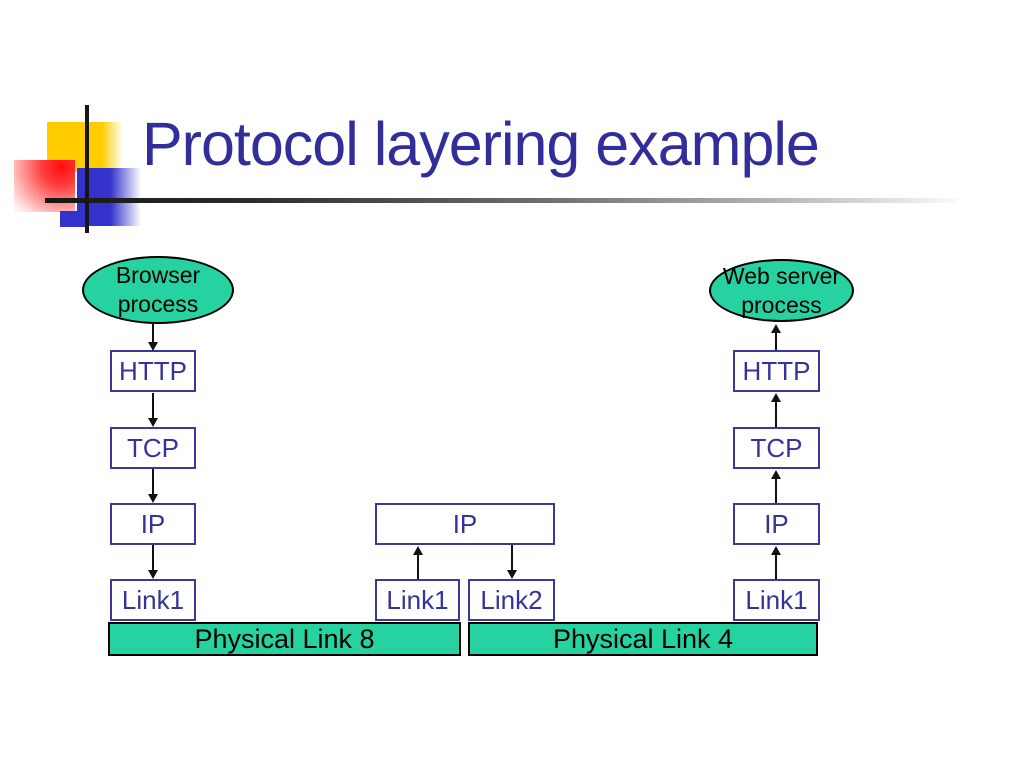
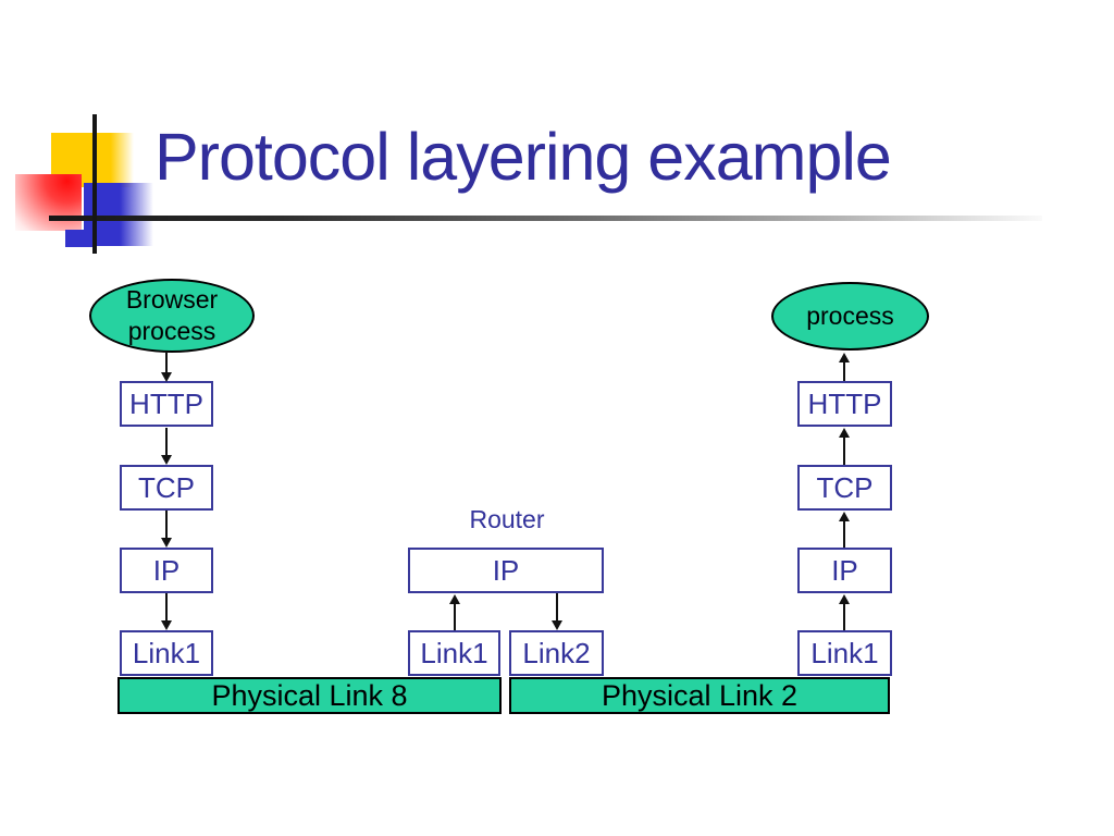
  Protocol layering example
  Browser
  process
- Web server
  process
  HTTP
  TCP
  IP
  Link1
  HTTP
  TCP
  IP
  Link1
+ Router
  IP
  Link1
  Link2
  Physical Link 8
- Physical Link 4
+ Physical Link 2
